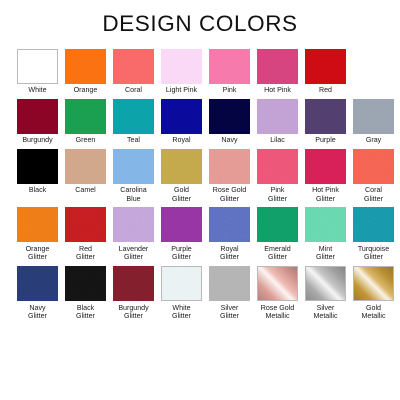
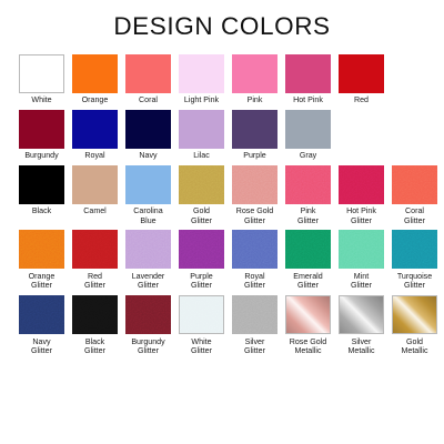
  DESIGN COLORS
  White
  Orange
  Coral
  Light Pink
  Pink
  Hot Pink
  Red
  Burgundy
- Green
- Teal
  Royal
  Navy
  Lilac
  Purple
  Gray
  Black
  Camel
  Carolina
  Blue
  Gold
  Glitter
  Rose Gold
  Glitter
  Pink
  Glitter
  Hot Pink
  Glitter
  Coral
  Glitter
  Orange
  Glitter
  Red
  Glitter
  Lavender
  Glitter
  Purple
  Glitter
  Royal
  Glitter
  Emerald
  Glitter
  Mint
  Glitter
  Turquoise
  Glitter
  Navy
  Glitter
  Black
  Glitter
  Burgundy
  Glitter
  White
  Glitter
  Silver
  Glitter
  Rose Gold
  Metallic
  Silver
  Metallic
  Gold
  Metallic
